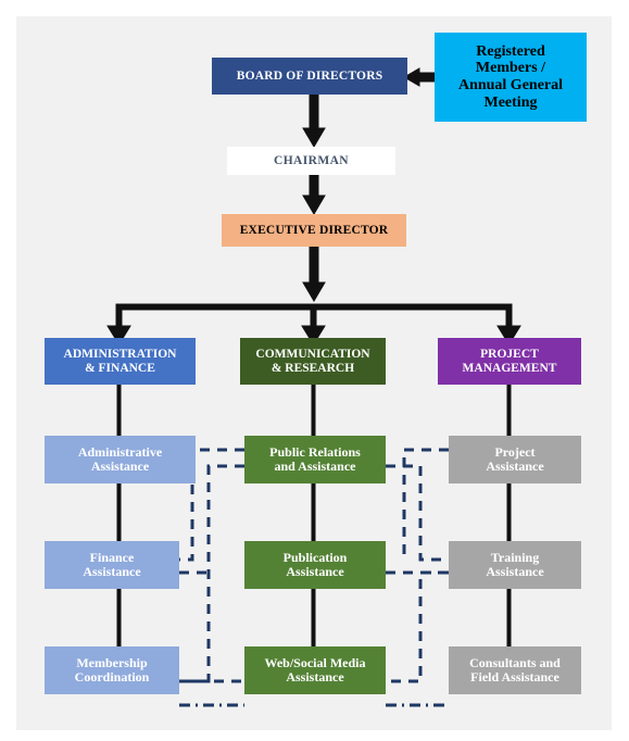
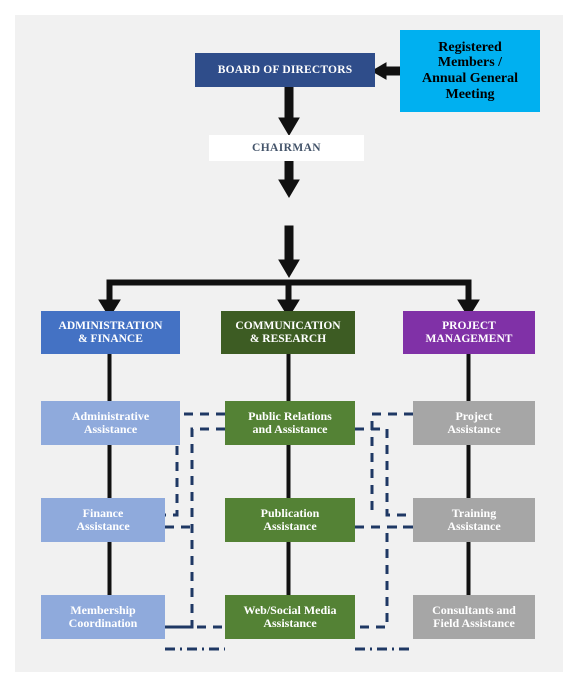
  BOARD OF DIRECTORS
  Registered
  Members /
  Annual General
  Meeting
  CHAIRMAN
- EXECUTIVE DIRECTOR
  ADMINISTRATION
  & FINANCE
  COMMUNICATION
  & RESEARCH
  PROJECT
  MANAGEMENT
  Administrative
  Assistance
  Finance
  Assistance
  Membership
  Coordination
  Public Relations
  and Assistance
  Publication
  Assistance
  Web/Social Media
  Assistance
  Project
  Assistance
  Training
  Assistance
  Consultants and
  Field Assistance
